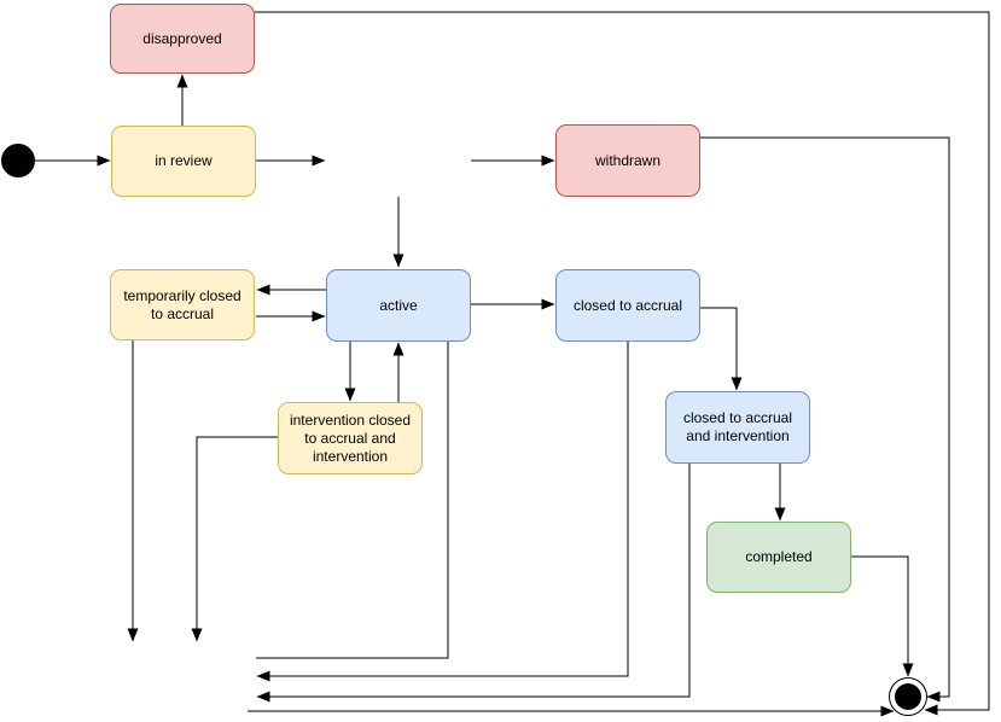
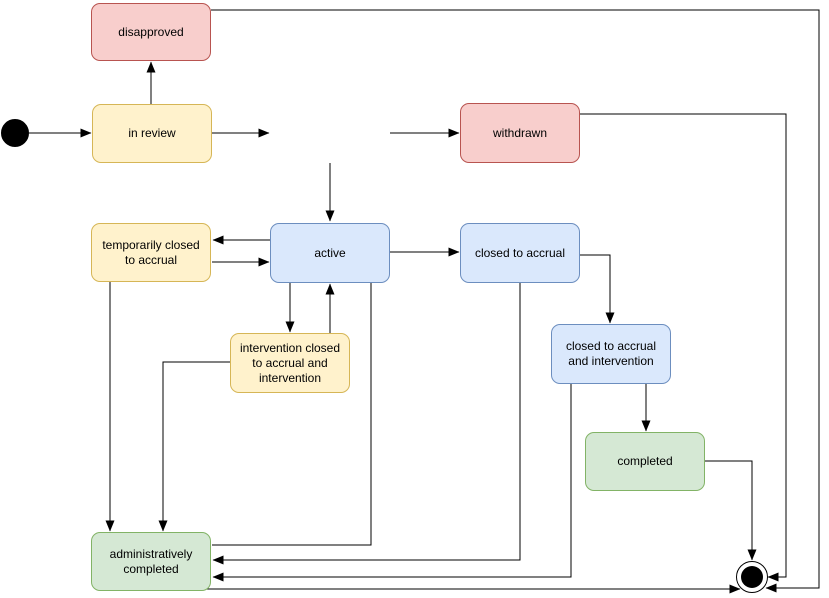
  in review
  disapproved
  withdrawn
  active
  temporarily closed to accrual
  intervention closed to accrual and intervention
  closed to accrual
  closed to accrual and intervention
  completed
+ administratively completed
